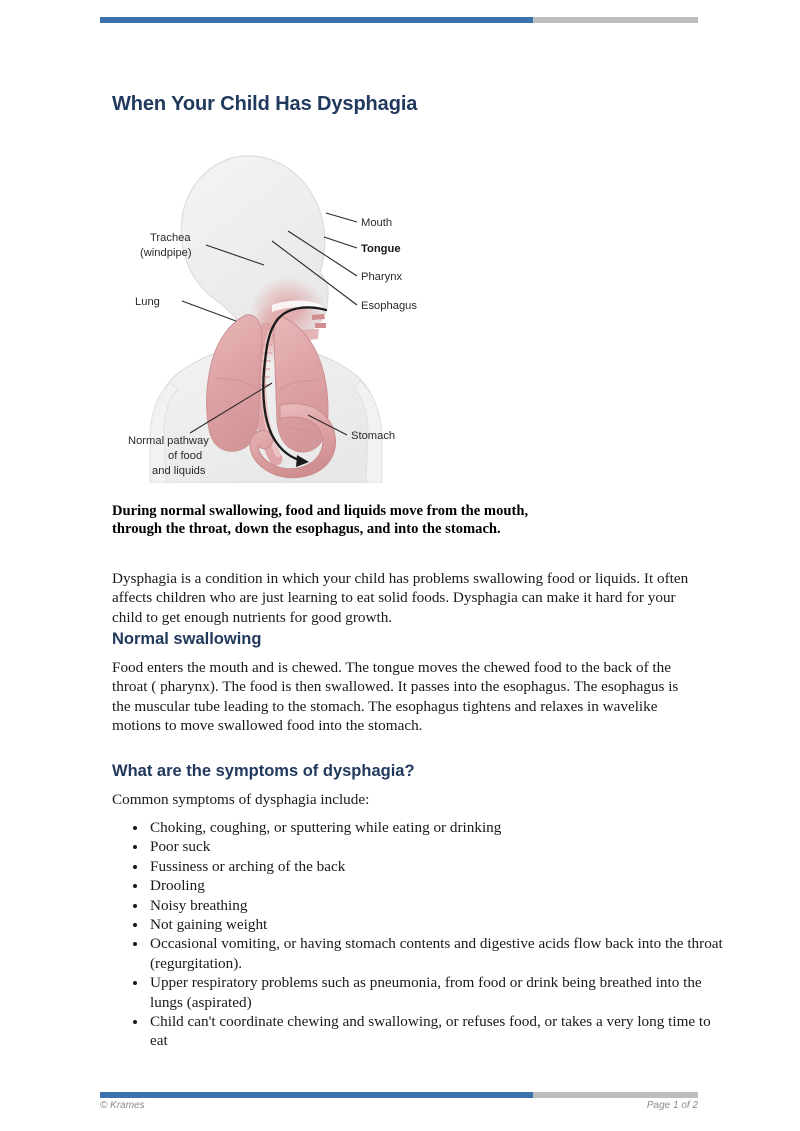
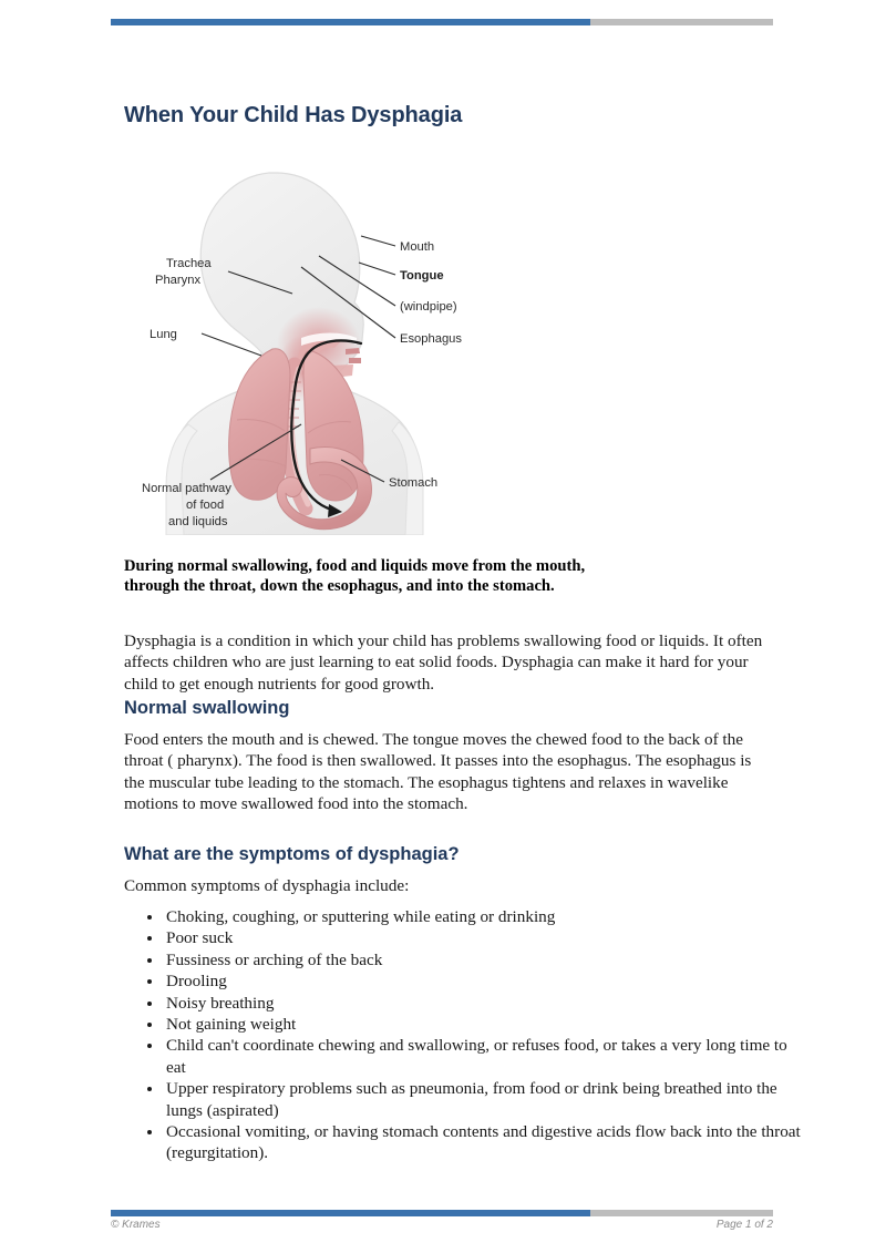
  When Your Child Has Dysphagia
  Mouth
  Tongue
- Pharynx
+ (windpipe)
  Esophagus
  Trachea
- (windpipe)
+ Pharynx
  Lung
  Stomach
  Normal pathway
  of food
  and liquids
  During normal swallowing, food and liquids move from the mouth, through the throat, down the esophagus, and into the stomach.
  Dysphagia is a condition in which your child has problems swallowing food or liquids. It often affects children who are just learning to eat solid foods. Dysphagia can make it hard for your child to get enough nutrients for good growth.
  Normal swallowing
  Food enters the mouth and is chewed. The tongue moves the chewed food to the back of the throat ( pharynx). The food is then swallowed. It passes into the esophagus. The esophagus is the muscular tube leading to the stomach. The esophagus tightens and relaxes in wavelike motions to move swallowed food into the stomach.
  What are the symptoms of dysphagia?
  Common symptoms of dysphagia include:
  Choking, coughing, or sputtering while eating or drinking
  Poor suck
  Fussiness or arching of the back
  Drooling
  Noisy breathing
  Not gaining weight
- Occasional vomiting, or having stomach contents and digestive acids flow back into the throat (regurgitation).
+ Child can't coordinate chewing and swallowing, or refuses food, or takes a very long time to eat
  Upper respiratory problems such as pneumonia, from food or drink being breathed into the lungs (aspirated)
- Child can't coordinate chewing and swallowing, or refuses food, or takes a very long time to eat
+ Occasional vomiting, or having stomach contents and digestive acids flow back into the throat (regurgitation).
  © Krames
  Page 1 of 2
